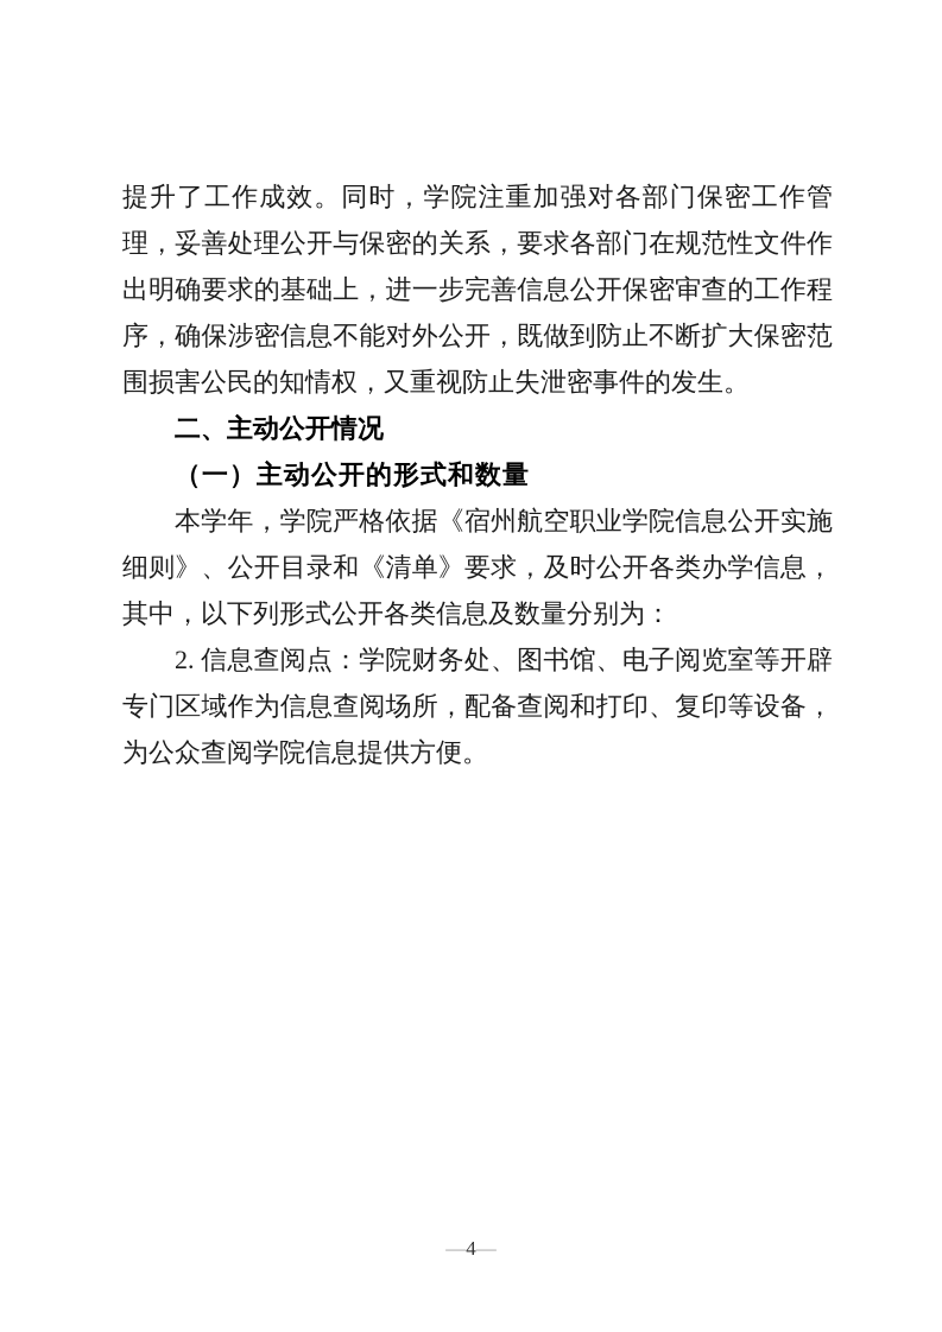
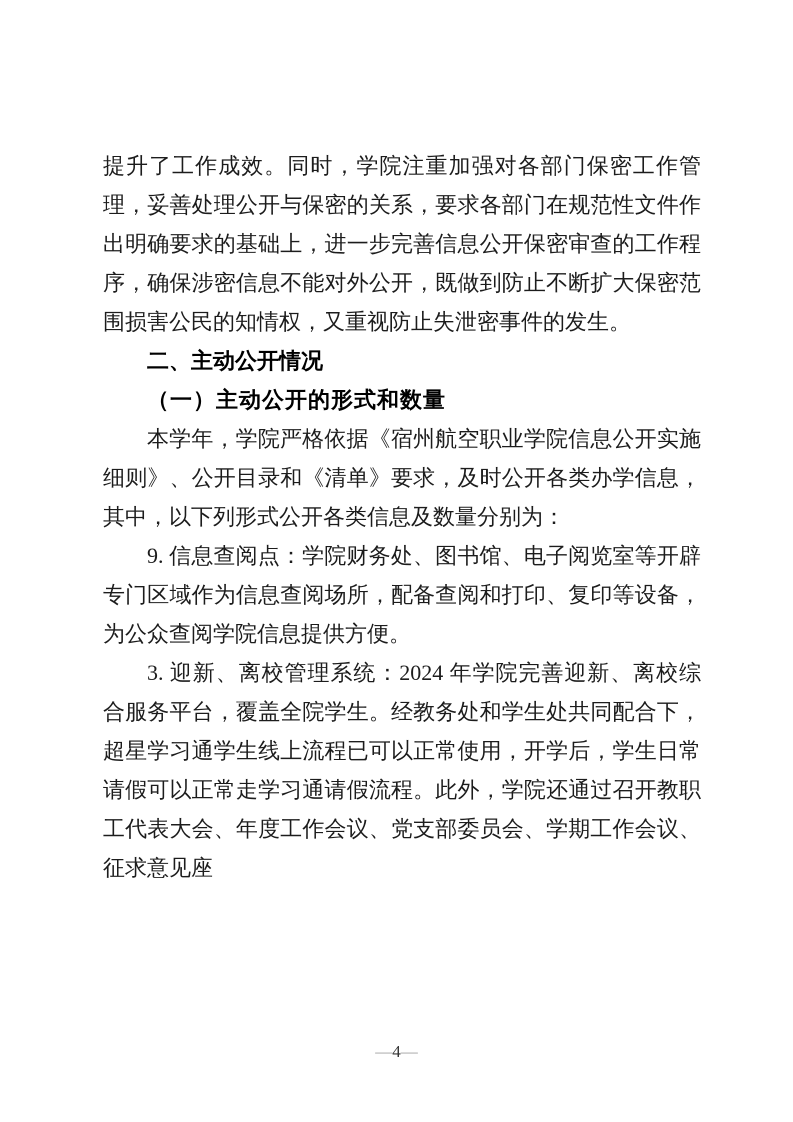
  提升了工作成效。同时，学院注重加强对各部门保密工作管理，妥善处理公开与保密的关系，要求各部门在规范性文件作出明确要求的基础上，进一步完善信息公开保密审查的工作程序，确保涉密信息不能对外公开，既做到防止不断扩大保密范围损害公民的知情权，又重视防止失泄密事件的发生。
  二、主动公开情况
  （一）主动公开的形式和数量
  本学年，学院严格依据《宿州航空职业学院信息公开实施细则》、公开目录和《清单》要求，及时公开各类办学信息，其中，以下列形式公开各类信息及数量分别为：
- 2. 信息查阅点：学院财务处、图书馆、电子阅览室等开辟专门区域作为信息查阅场所，配备查阅和打印、复印等设备，为公众查阅学院信息提供方便。
+ 9. 信息查阅点：学院财务处、图书馆、电子阅览室等开辟专门区域作为信息查阅场所，配备查阅和打印、复印等设备，为公众查阅学院信息提供方便。
+ 3. 迎新、离校管理系统：2024 年学院完善迎新、离校综合服务平台，覆盖全院学生。经教务处和学生处共同配合下，超星学习通学生线上流程已可以正常使用，开学后，学生日常请假可以正常走学习通请假流程。此外，学院还通过召开教职工代表大会、年度工作会议、党支部委员会、学期工作会议、征求意见座
  —4—
